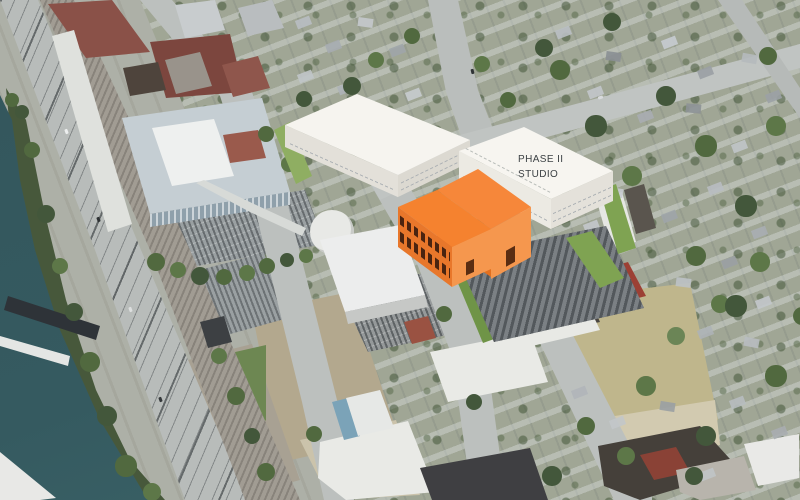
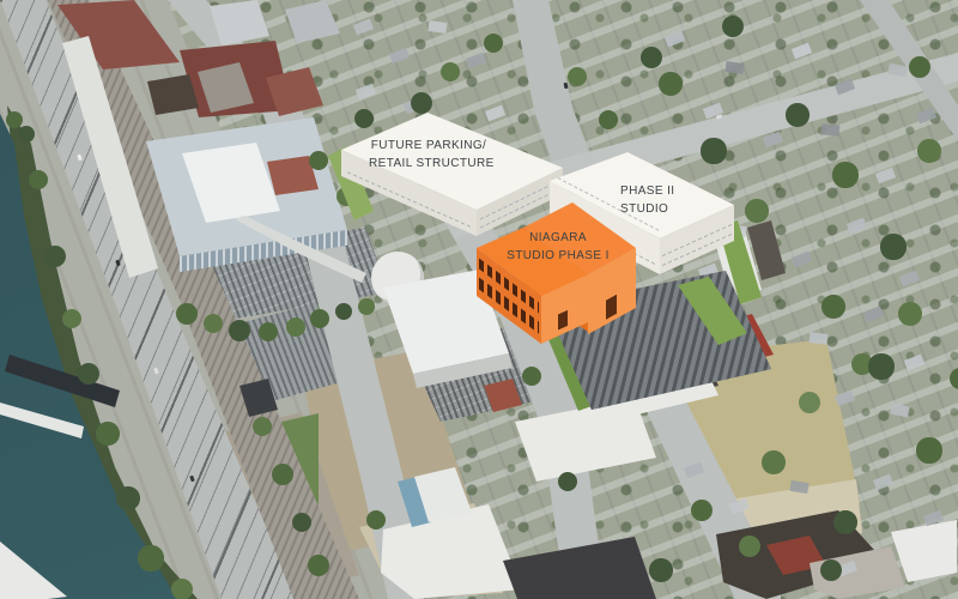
+ FUTURE PARKING/
+ RETAIL STRUCTURE
+ NIAGARA
+ STUDIO PHASE I
  PHASE II
  STUDIO
